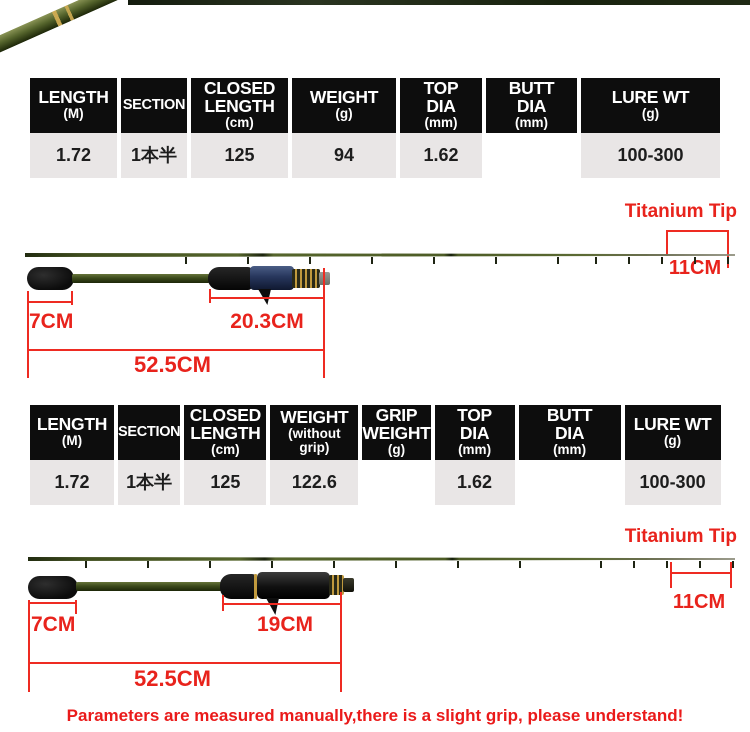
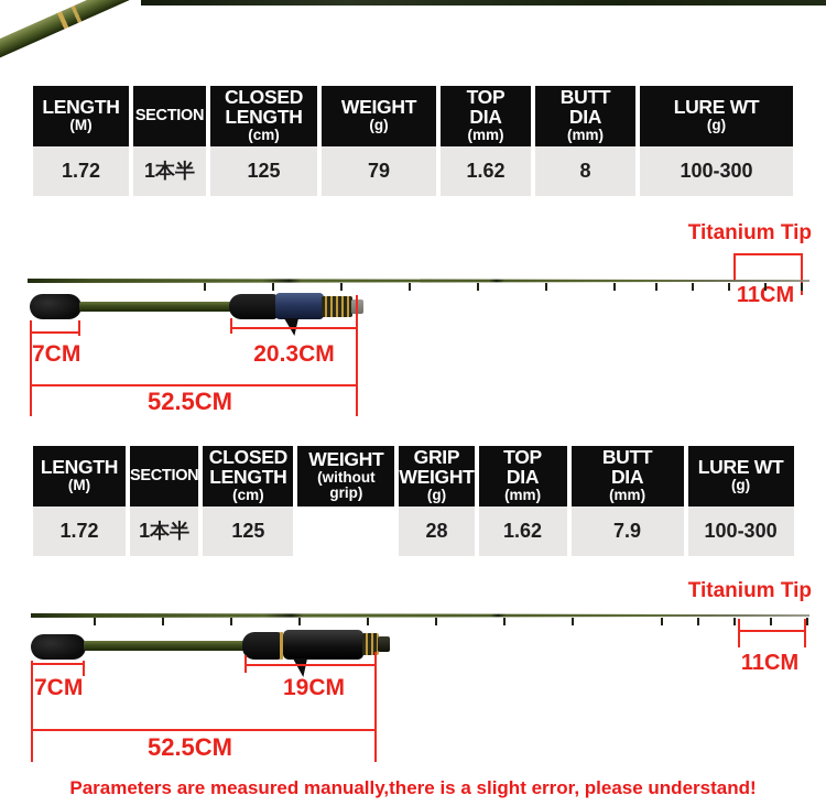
  LENGTH
  (M)
  1.72
  SECTION
  1本半
  CLOSED
  LENGTH
  (cm)
  125
  WEIGHT
  (g)
- 94
+ 79
  TOP
  DIA
  (mm)
  1.62
  BUTT
  DIA
  (mm)
+ 8
  LURE WT
  (g)
  100-300
  Titanium Tip
  11CM
  7CM
  20.3CM
  52.5CM
  LENGTH
  (M)
  1.72
  SECTION
  1本半
  CLOSED
  LENGTH
  (cm)
  125
  WEIGHT
  (without
  grip)
- 122.6
  GRIP
  WEIGHT
  (g)
+ 28
  TOP
  DIA
  (mm)
  1.62
  BUTT
  DIA
  (mm)
+ 7.9
  LURE WT
  (g)
  100-300
  Titanium Tip
  11CM
  7CM
  19CM
  52.5CM
- Parameters are measured manually,there is a slight grip, please understand!
+ Parameters are measured manually,there is a slight error, please understand!
